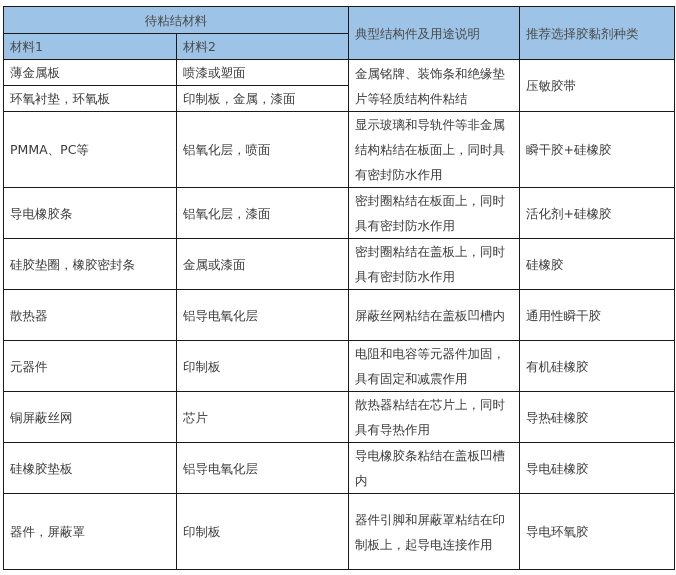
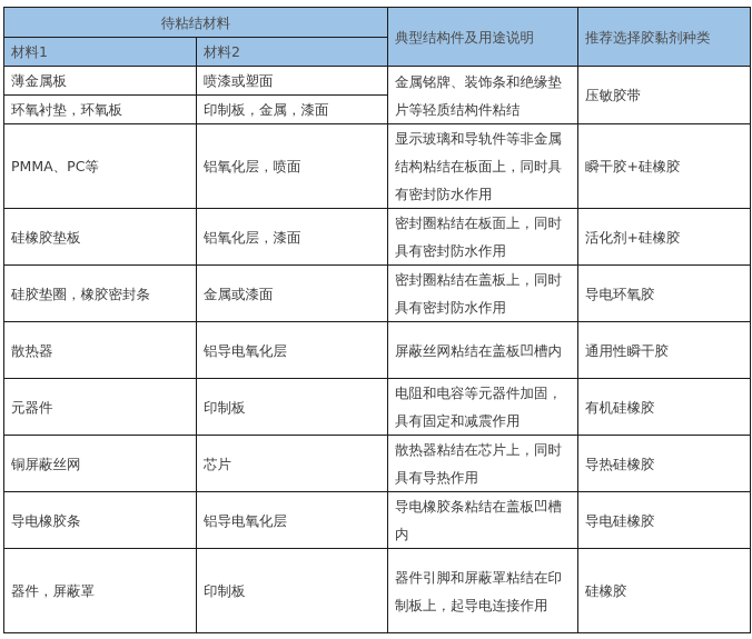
  待粘结材料	典型结构件及用途说明	推荐选择胶黏剂种类
  材料1	材料2
  薄金属板	喷漆或塑面	金属铭牌、装饰条和绝缘垫片等轻质结构件粘结	压敏胶带
  环氧衬垫，环氧板	印制板，金属，漆面
  PMMA、PC等	铝氧化层，喷面	显示玻璃和导轨件等非金属结构粘结在板面上，同时具有密封防水作用	瞬干胶+硅橡胶
- 导电橡胶条	铝氧化层，漆面	密封圈粘结在板面上，同时具有密封防水作用	活化剂+硅橡胶
+ 硅橡胶垫板	铝氧化层，漆面	密封圈粘结在板面上，同时具有密封防水作用	活化剂+硅橡胶
- 硅胶垫圈，橡胶密封条	金属或漆面	密封圈粘结在盖板上，同时具有密封防水作用	硅橡胶
+ 硅胶垫圈，橡胶密封条	金属或漆面	密封圈粘结在盖板上，同时具有密封防水作用	导电环氧胶
  散热器	铝导电氧化层	屏蔽丝网粘结在盖板凹槽内	通用性瞬干胶
  元器件	印制板	电阻和电容等元器件加固，具有固定和减震作用	有机硅橡胶
  铜屏蔽丝网	芯片	散热器粘结在芯片上，同时具有导热作用	导热硅橡胶
- 硅橡胶垫板	铝导电氧化层	导电橡胶条粘结在盖板凹槽内	导电硅橡胶
+ 导电橡胶条	铝导电氧化层	导电橡胶条粘结在盖板凹槽内	导电硅橡胶
- 器件，屏蔽罩	印制板	器件引脚和屏蔽罩粘结在印制板上，起导电连接作用	导电环氧胶
+ 器件，屏蔽罩	印制板	器件引脚和屏蔽罩粘结在印制板上，起导电连接作用	硅橡胶
